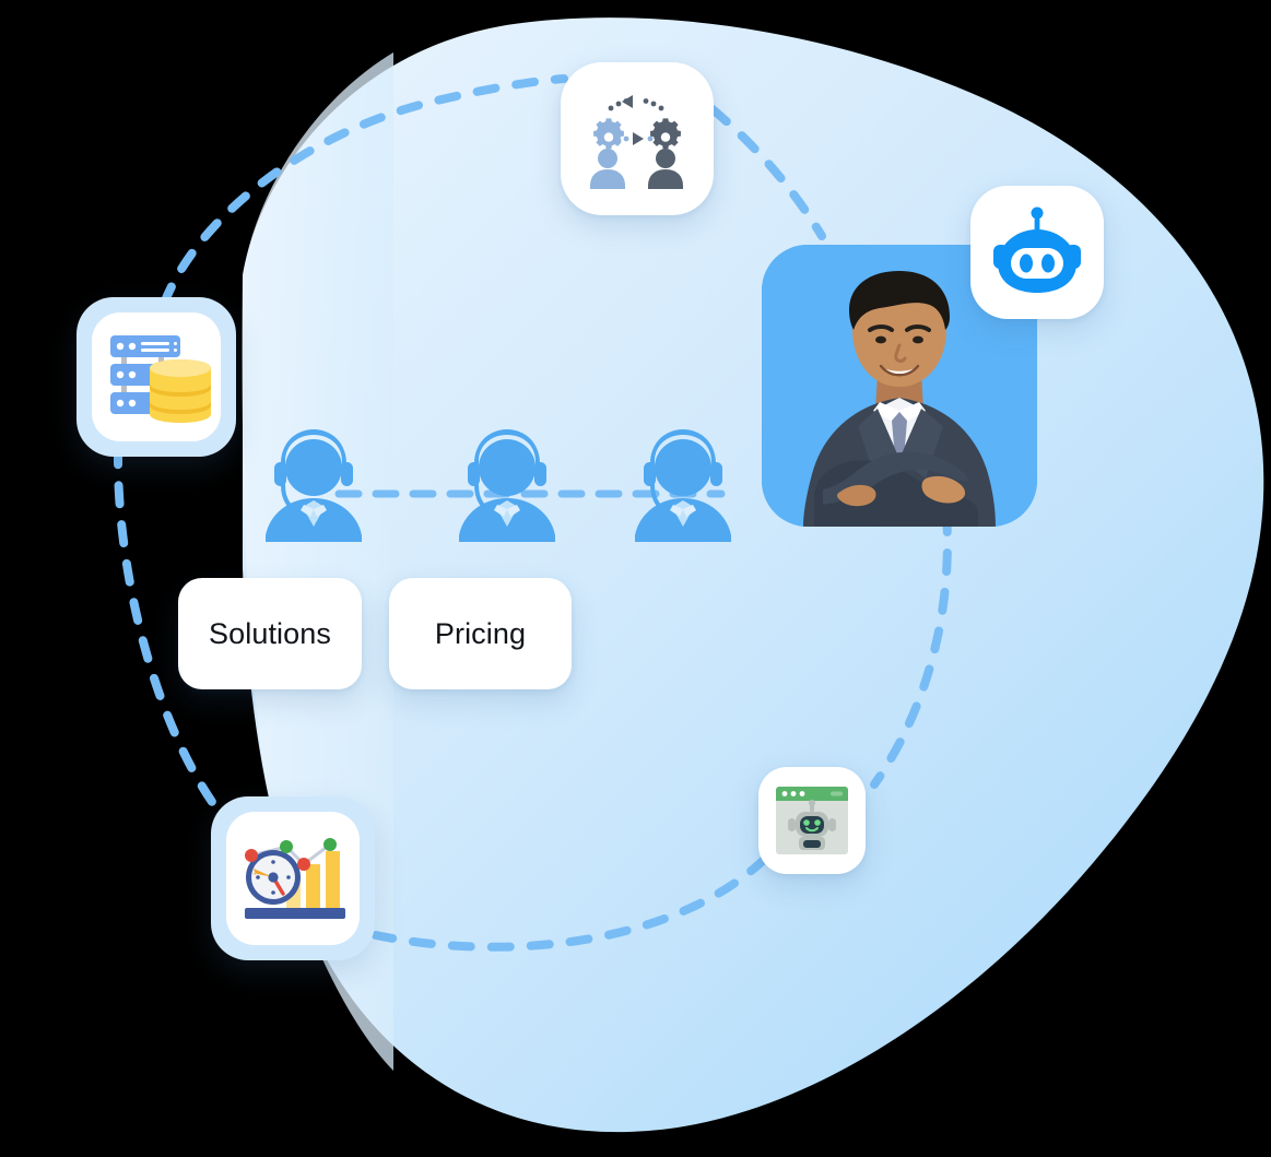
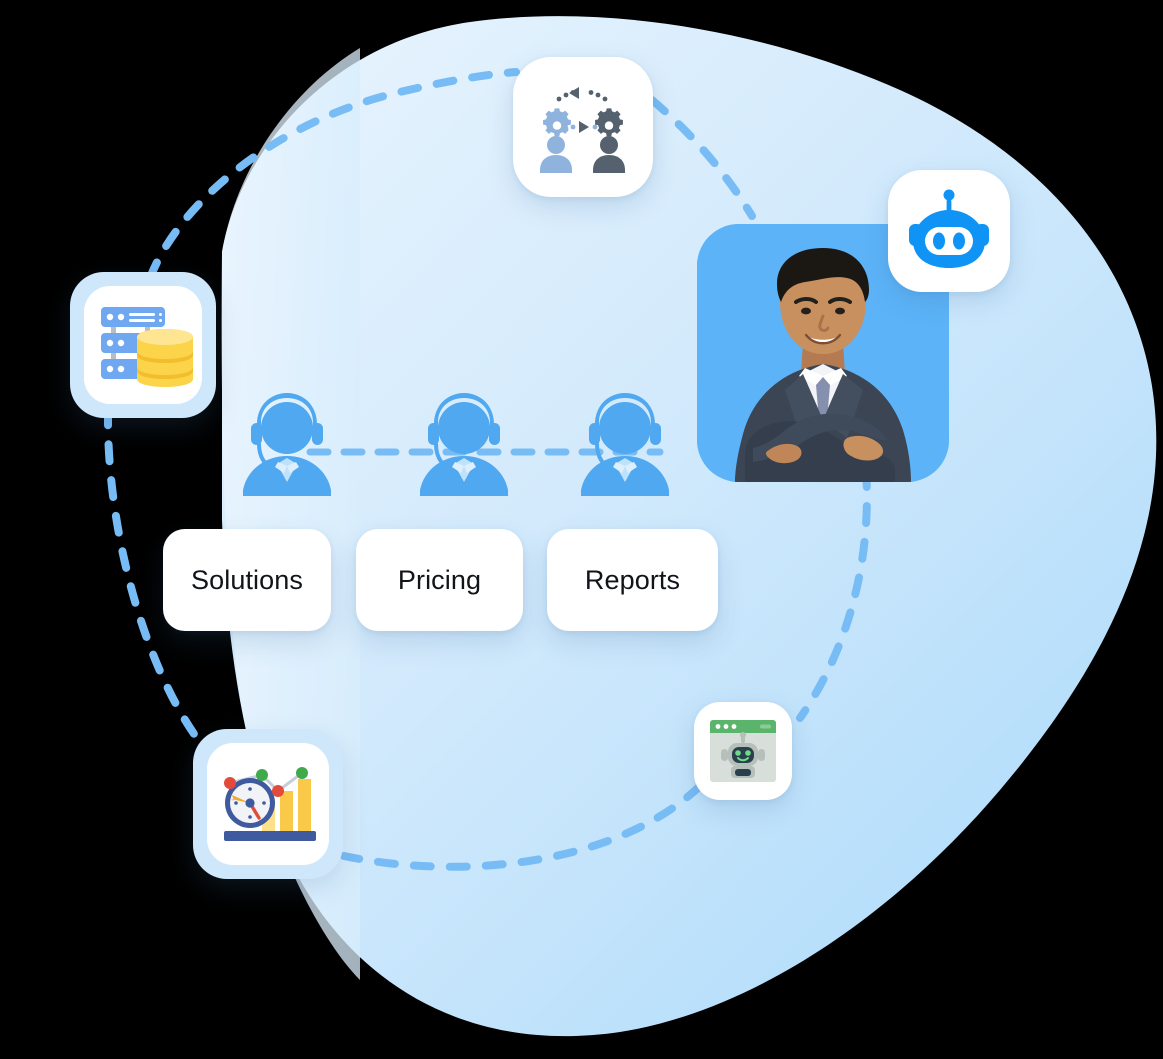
  Solutions
  Pricing
+ Reports
